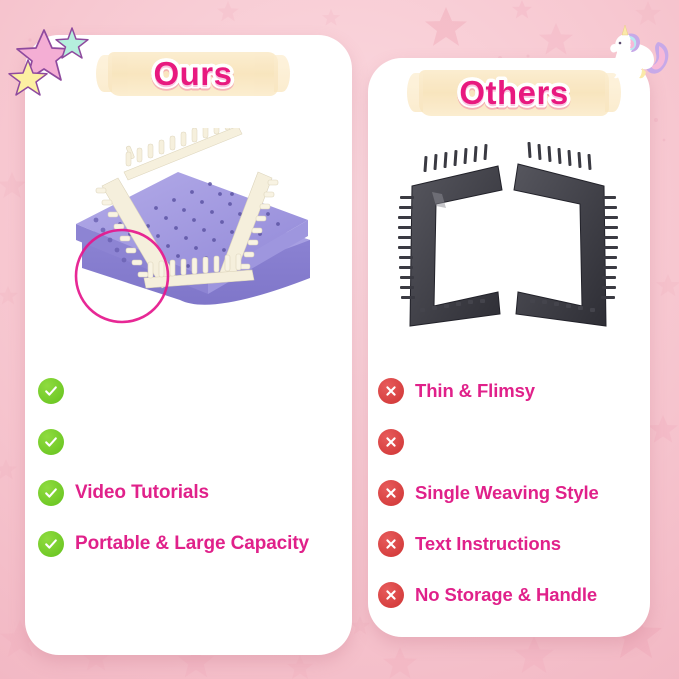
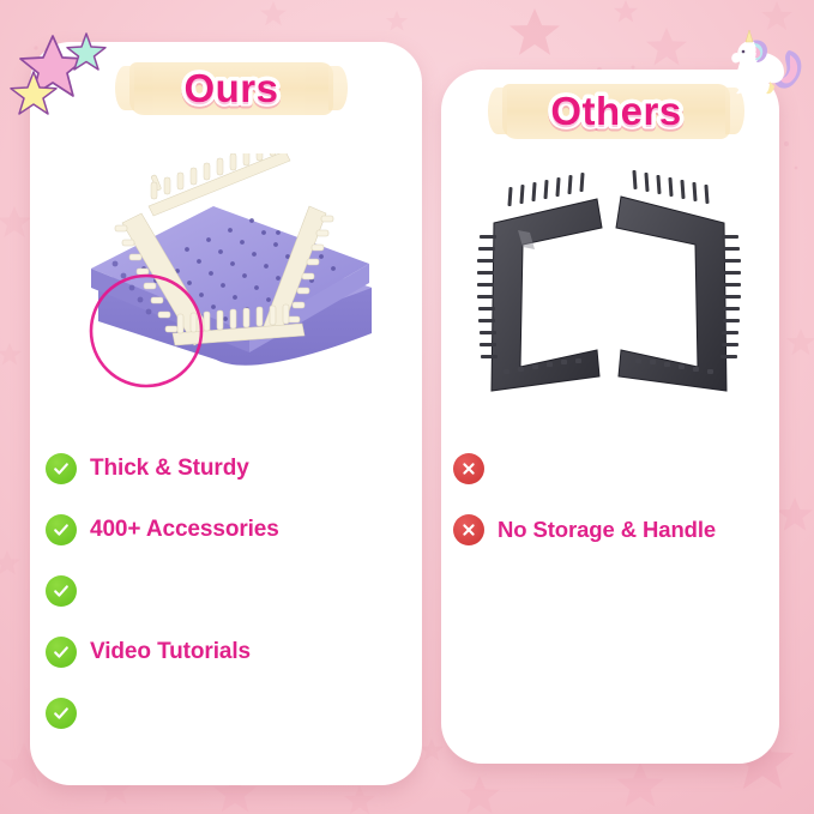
  Ours
  Others
+ Thick & Sturdy
+ 400+ Accessories
  Video Tutorials
- Portable & Large Capacity
- Thin & Flimsy
- Single Weaving Style
- Text Instructions
  No Storage & Handle
